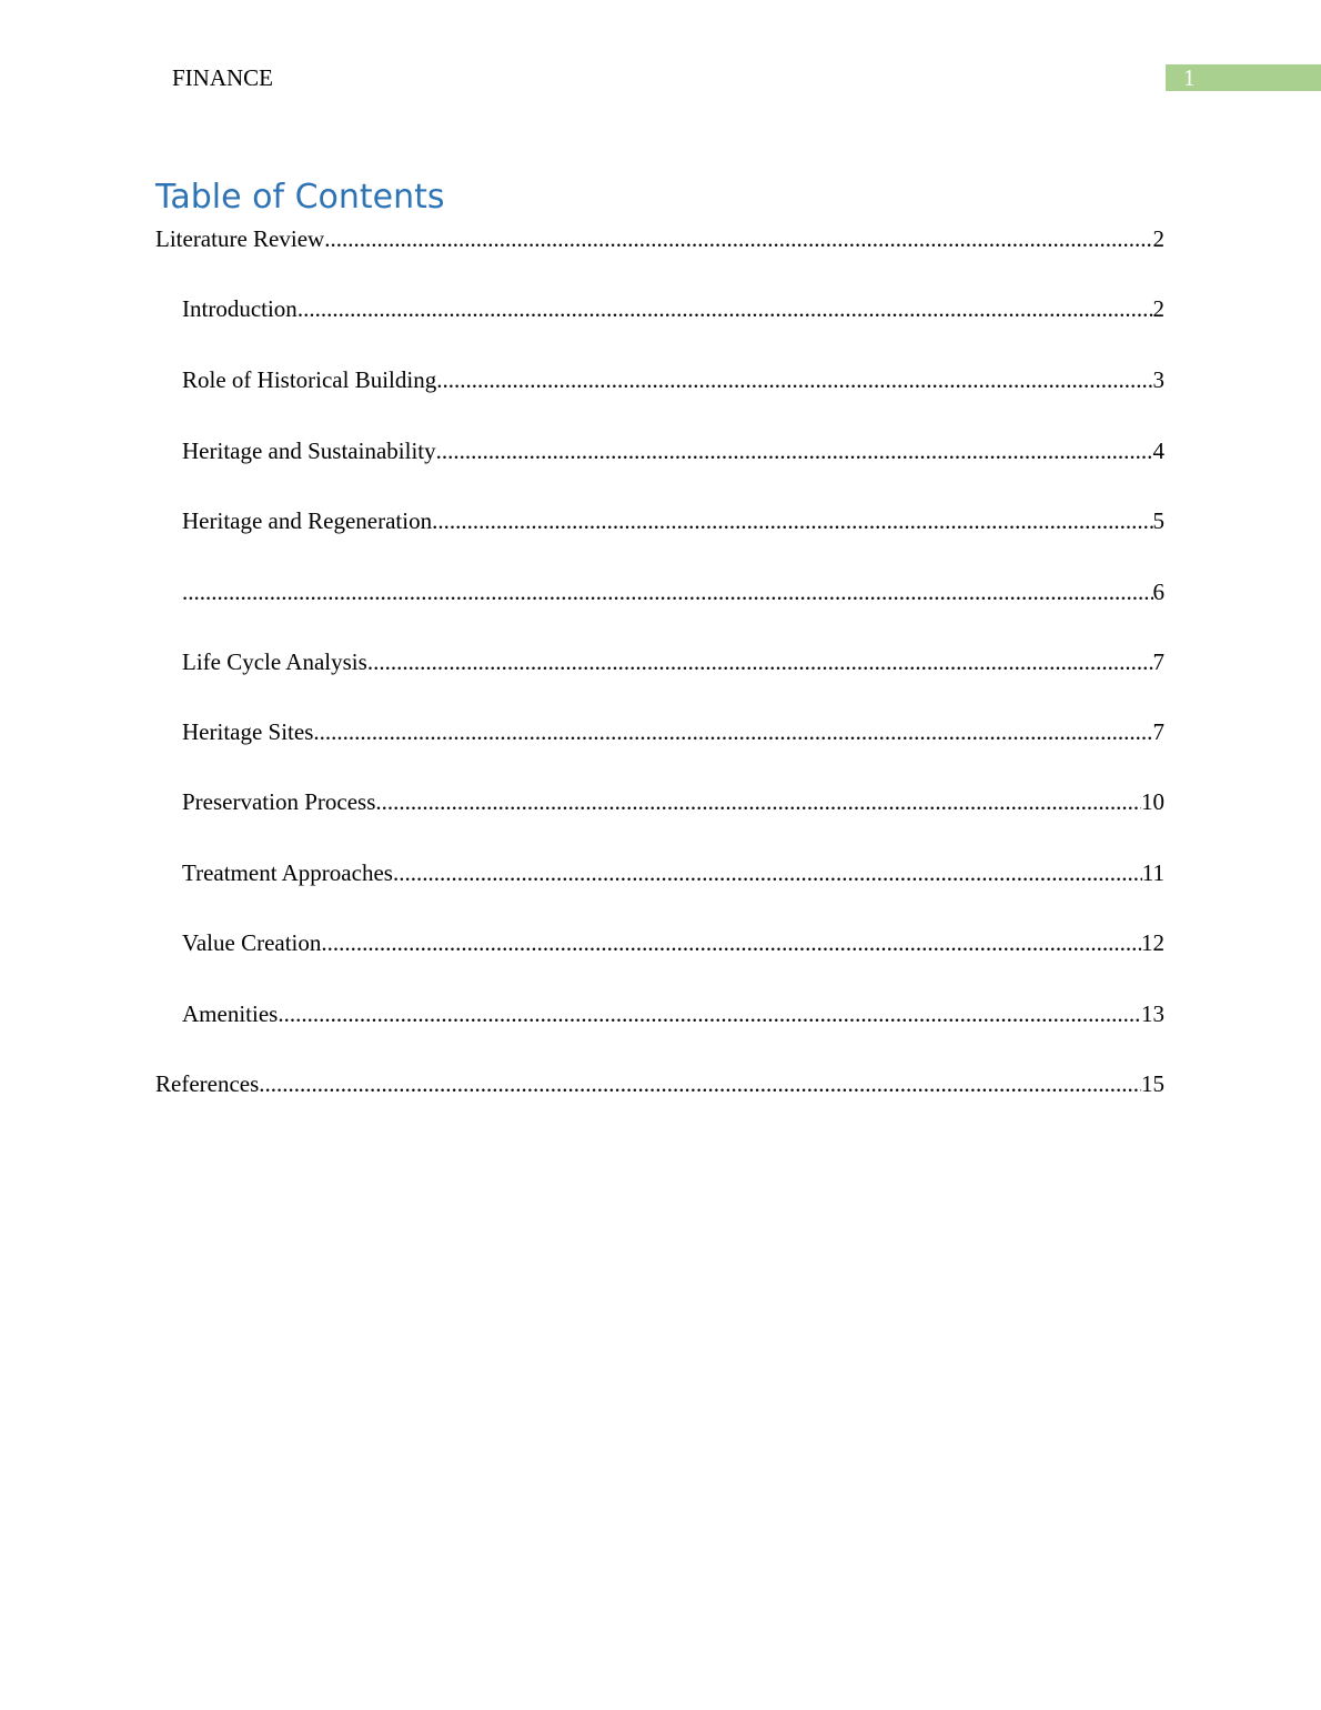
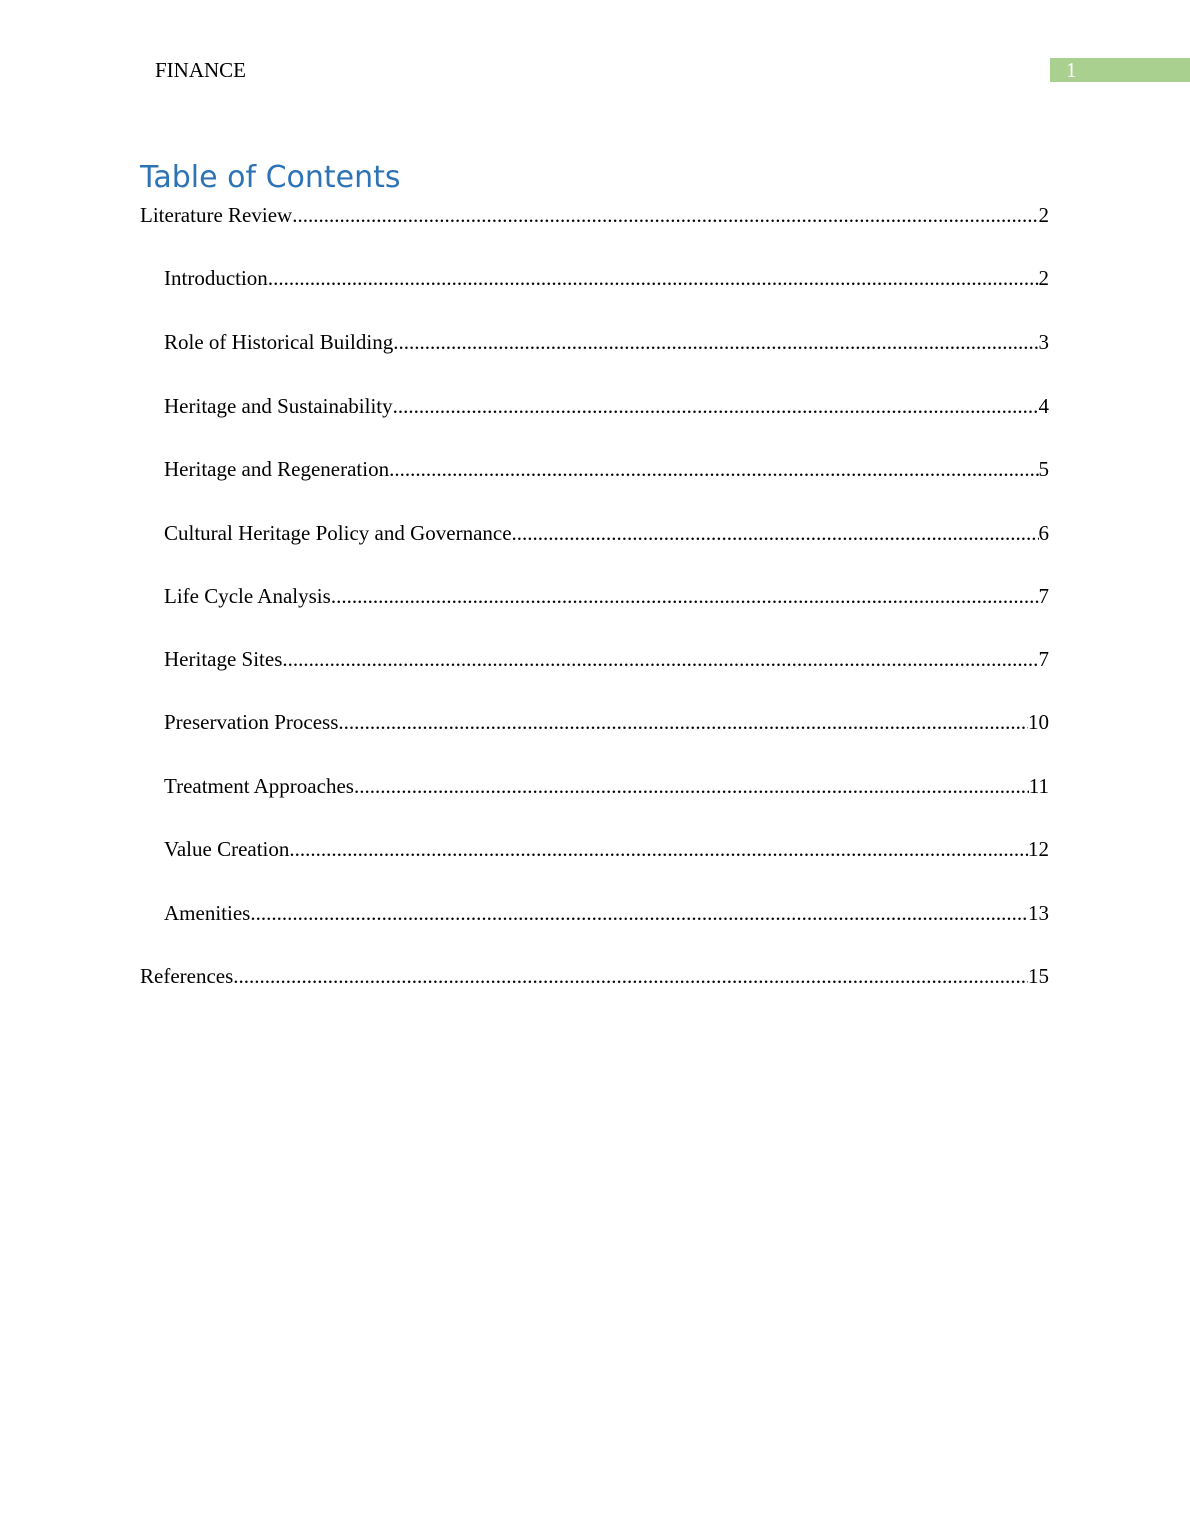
  FINANCE
  1
  Table of Contents
  Literature Review
  2
  Introduction
  2
  Role of Historical Building
  3
  Heritage and Sustainability
  4
  Heritage and Regeneration
  5
+ Cultural Heritage Policy and Governance
  6
  Life Cycle Analysis
  7
  Heritage Sites
  7
  Preservation Process
  10
  Treatment Approaches
  11
  Value Creation
  12
  Amenities
  13
  References
  15
